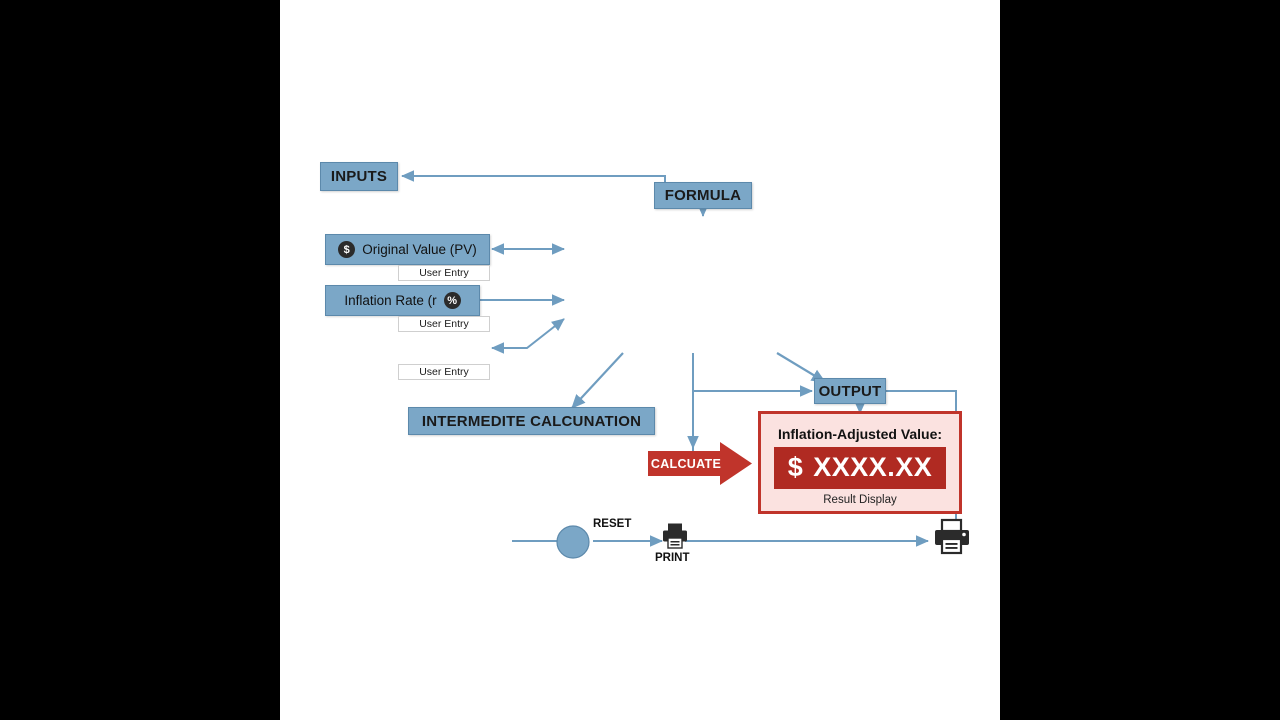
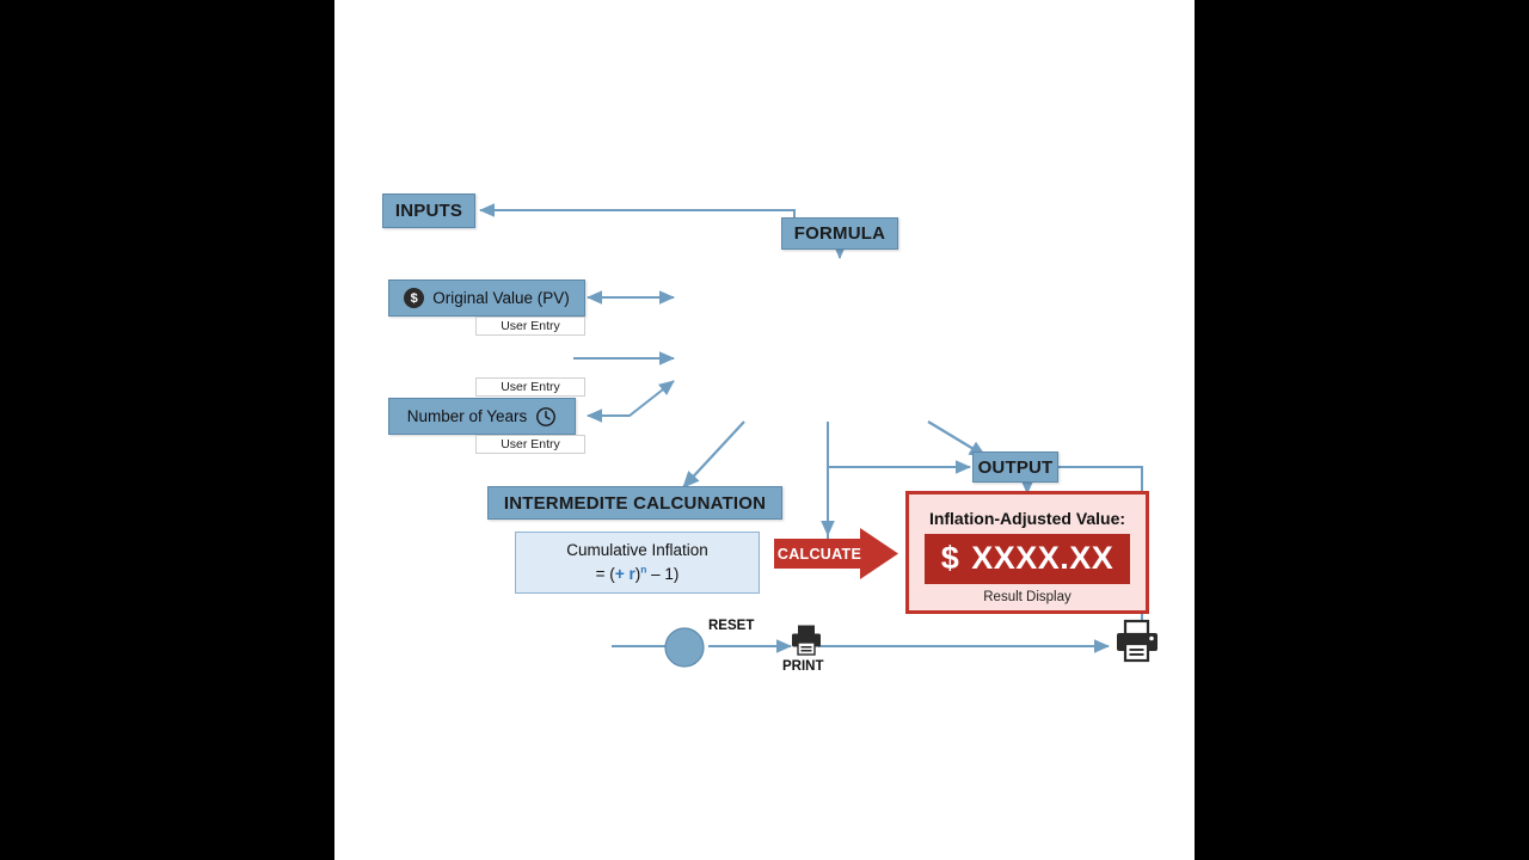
  INPUTS
  $
  Original Value (PV)
  User Entry
- Inflation Rate (r
- %
  User Entry
+ Number of Years
  User Entry
  FORMULA
  INTERMEDITE CALCUNATION
+ Cumulative Inflation
+ = (+ r)n – 1)
  CALCUATE
  OUTPUT
  Inflation-Adjusted Value:
  $
  XXXX.XX
  Result Display
  RESET
  PRINT
